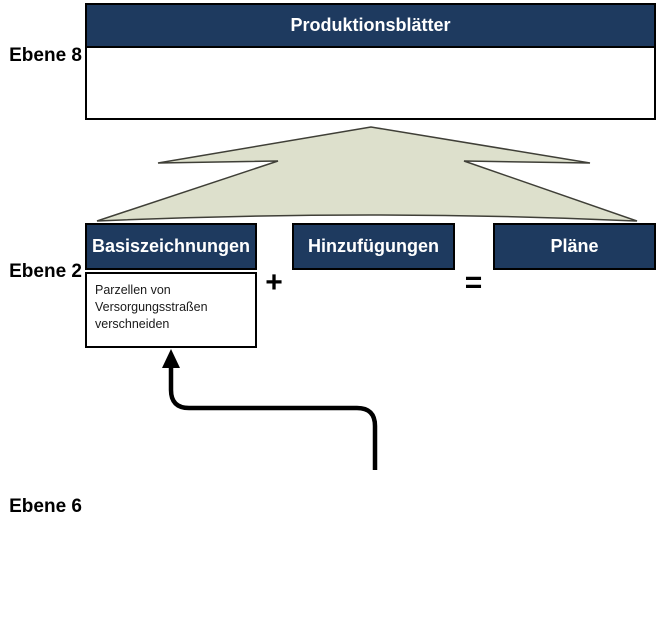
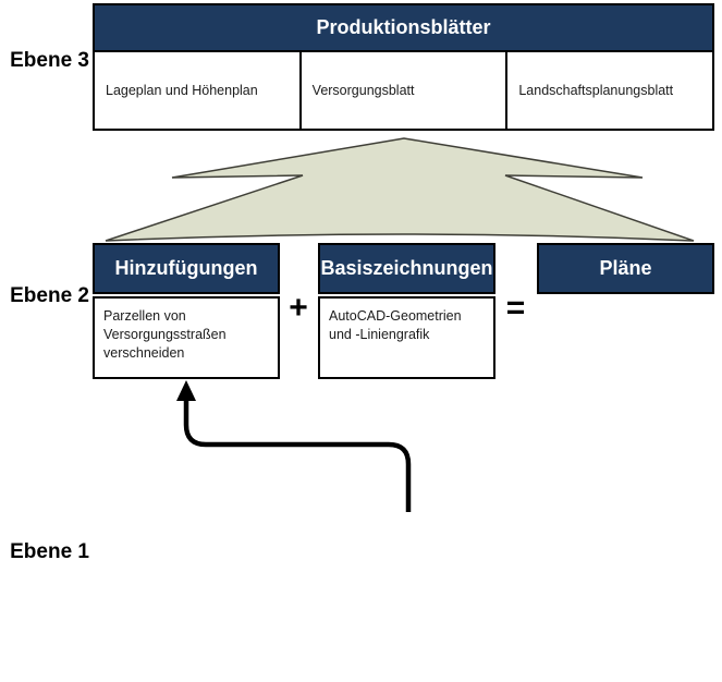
- Ebene 8
+ Ebene 3
  Ebene 2
- Ebene 6
+ Ebene 1
  Produktionsblätter
+ Lageplan und Höhenplan
+ Versorgungsblatt
+ Landschaftsplanungsblatt
- Basiszeichnungen
+ Hinzufügungen
  Parzellen von Versorgungsstraßen verschneiden
  +
- Hinzufügungen
+ Basiszeichnungen
+ AutoCAD-Geometrien und -Liniengrafik
  =
  Pläne
